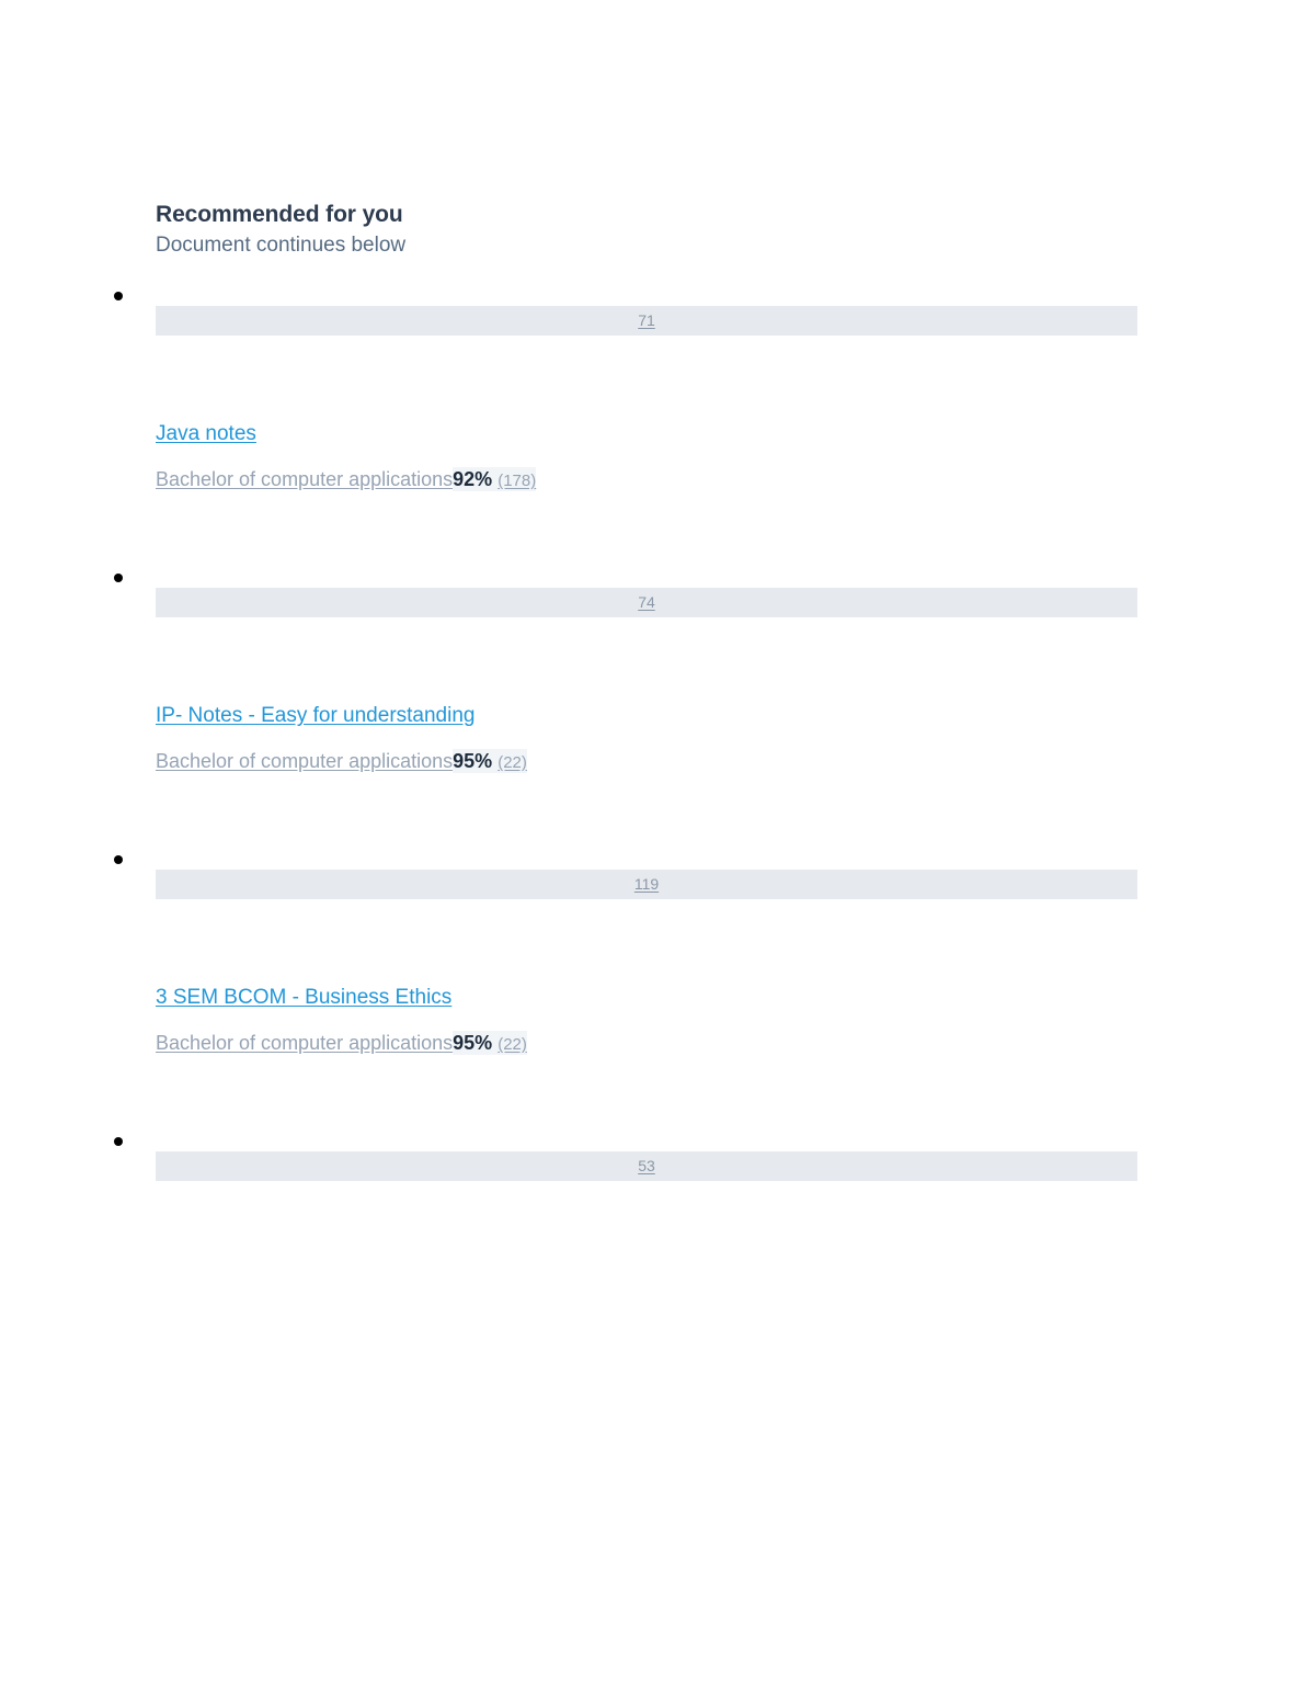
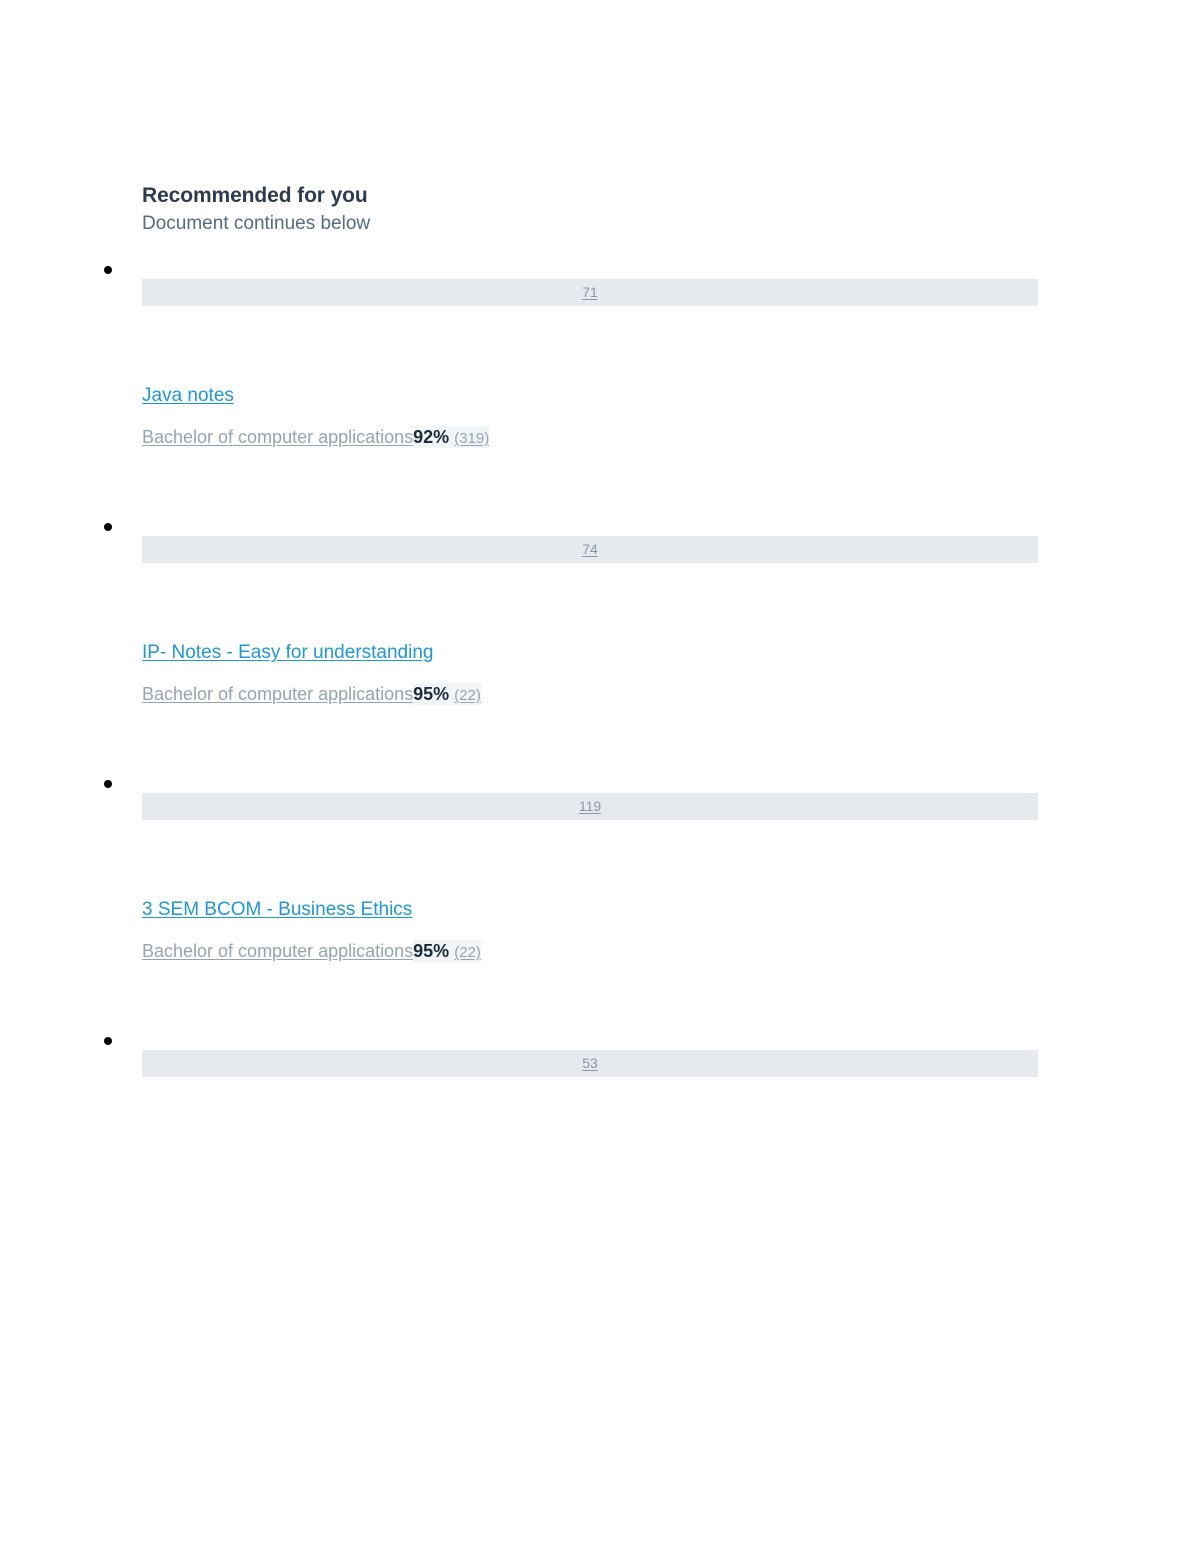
  Recommended for you
  Document continues below
  71
  Java notes
- Bachelor of computer applications92% (178)
+ Bachelor of computer applications92% (319)
  74
  IP- Notes - Easy for understanding
  Bachelor of computer applications95% (22)
  119
  3 SEM BCOM - Business Ethics
  Bachelor of computer applications95% (22)
  53
